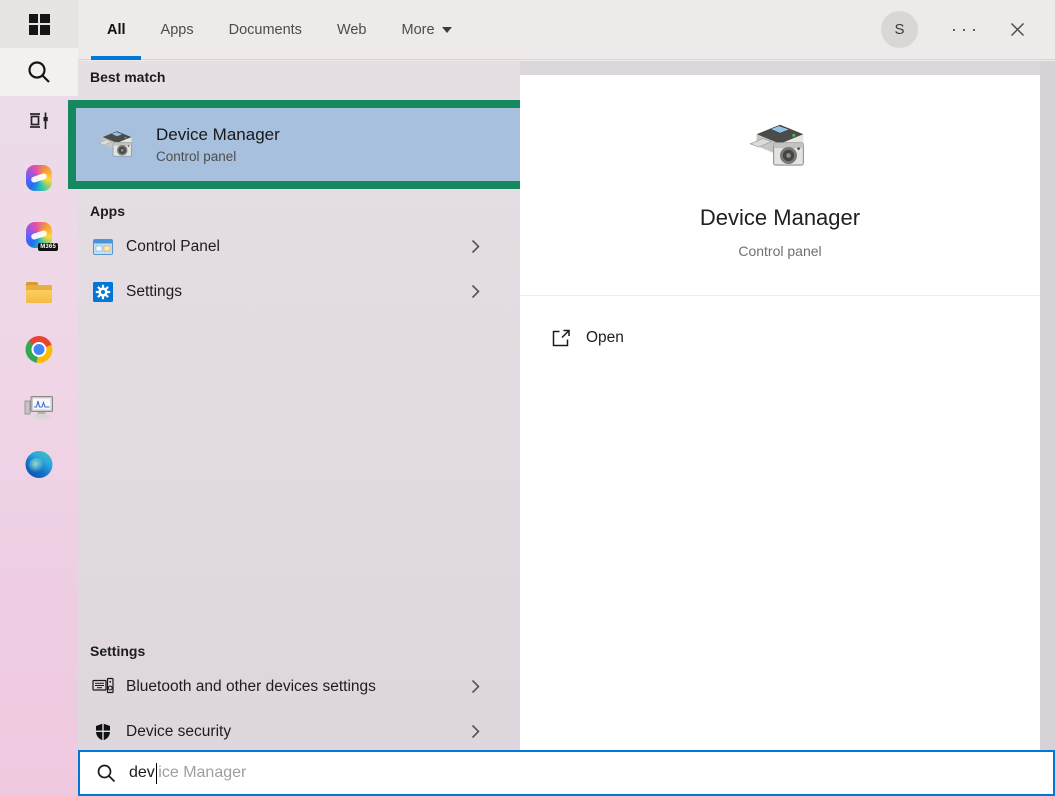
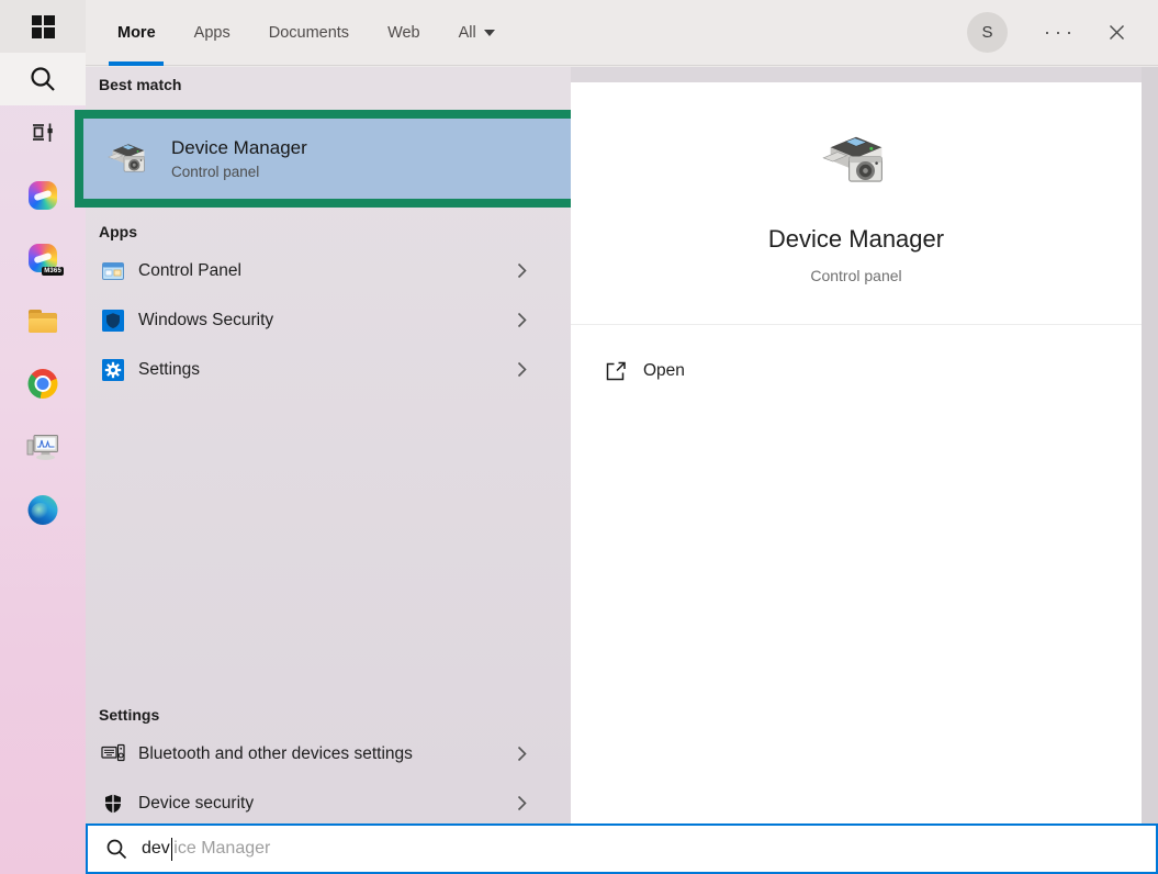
- All
+ More
  Apps
  Documents
  Web
- More
+ All
  S
  ···
  Best match
  Device Manager
  Control panel
  Apps
  Control Panel
+ Windows Security
  Settings
  Settings
  Bluetooth and other devices settings
  Device security
  Device Manager
  Control panel
  Open
  dev
  ice Manager
